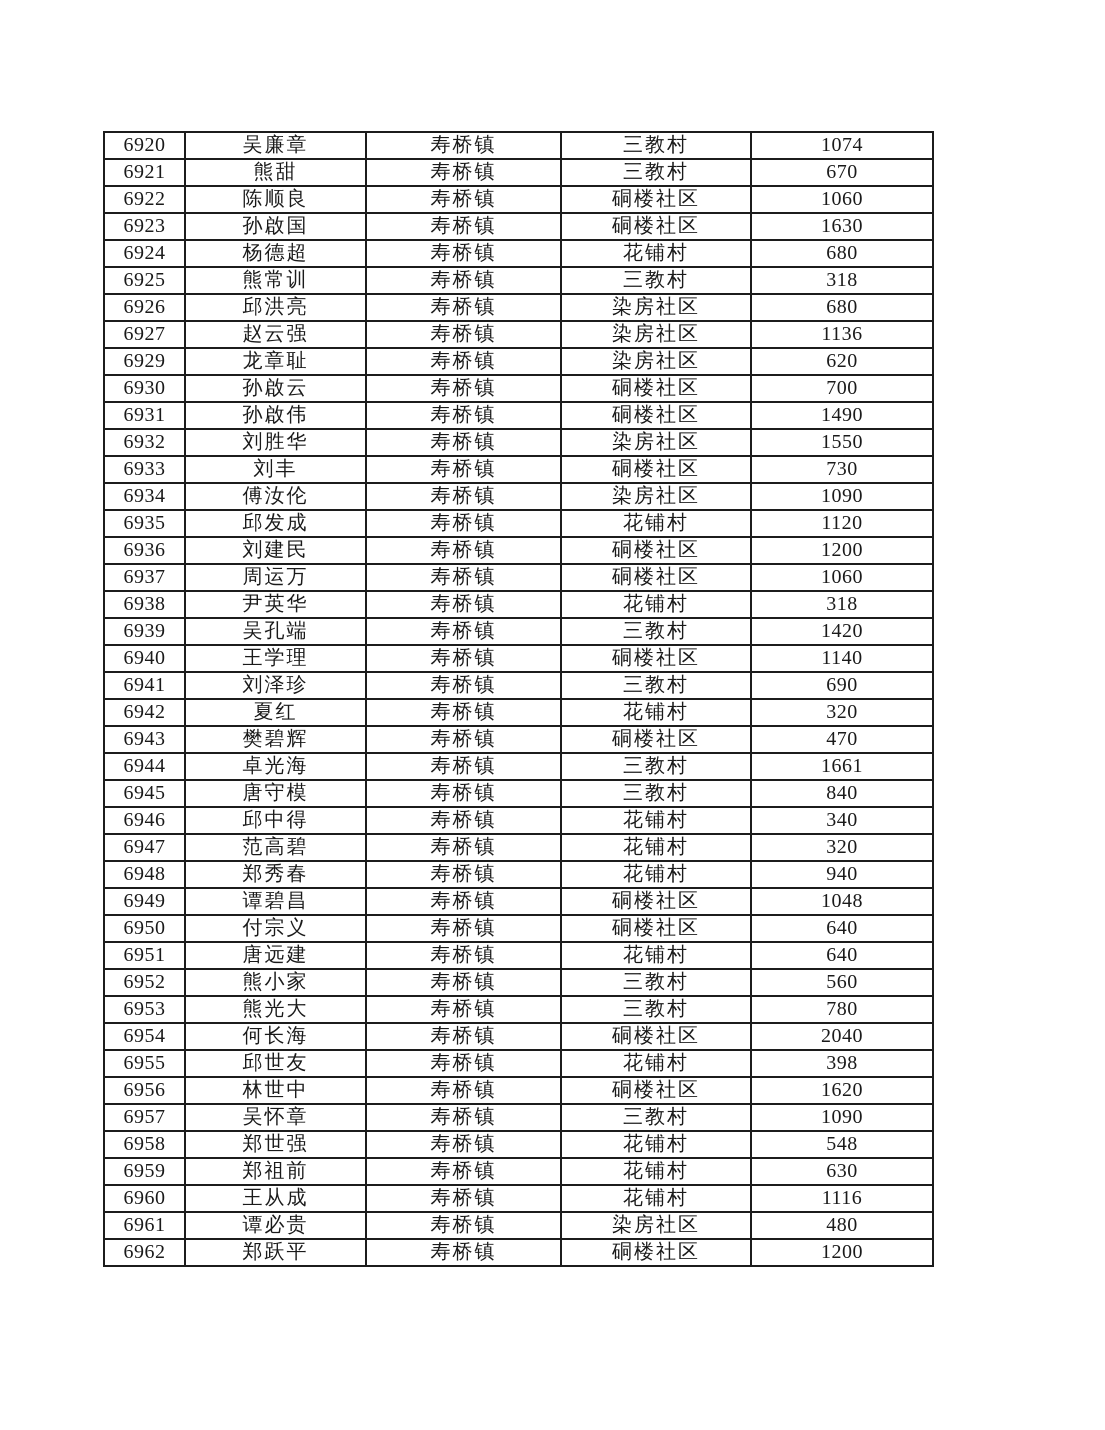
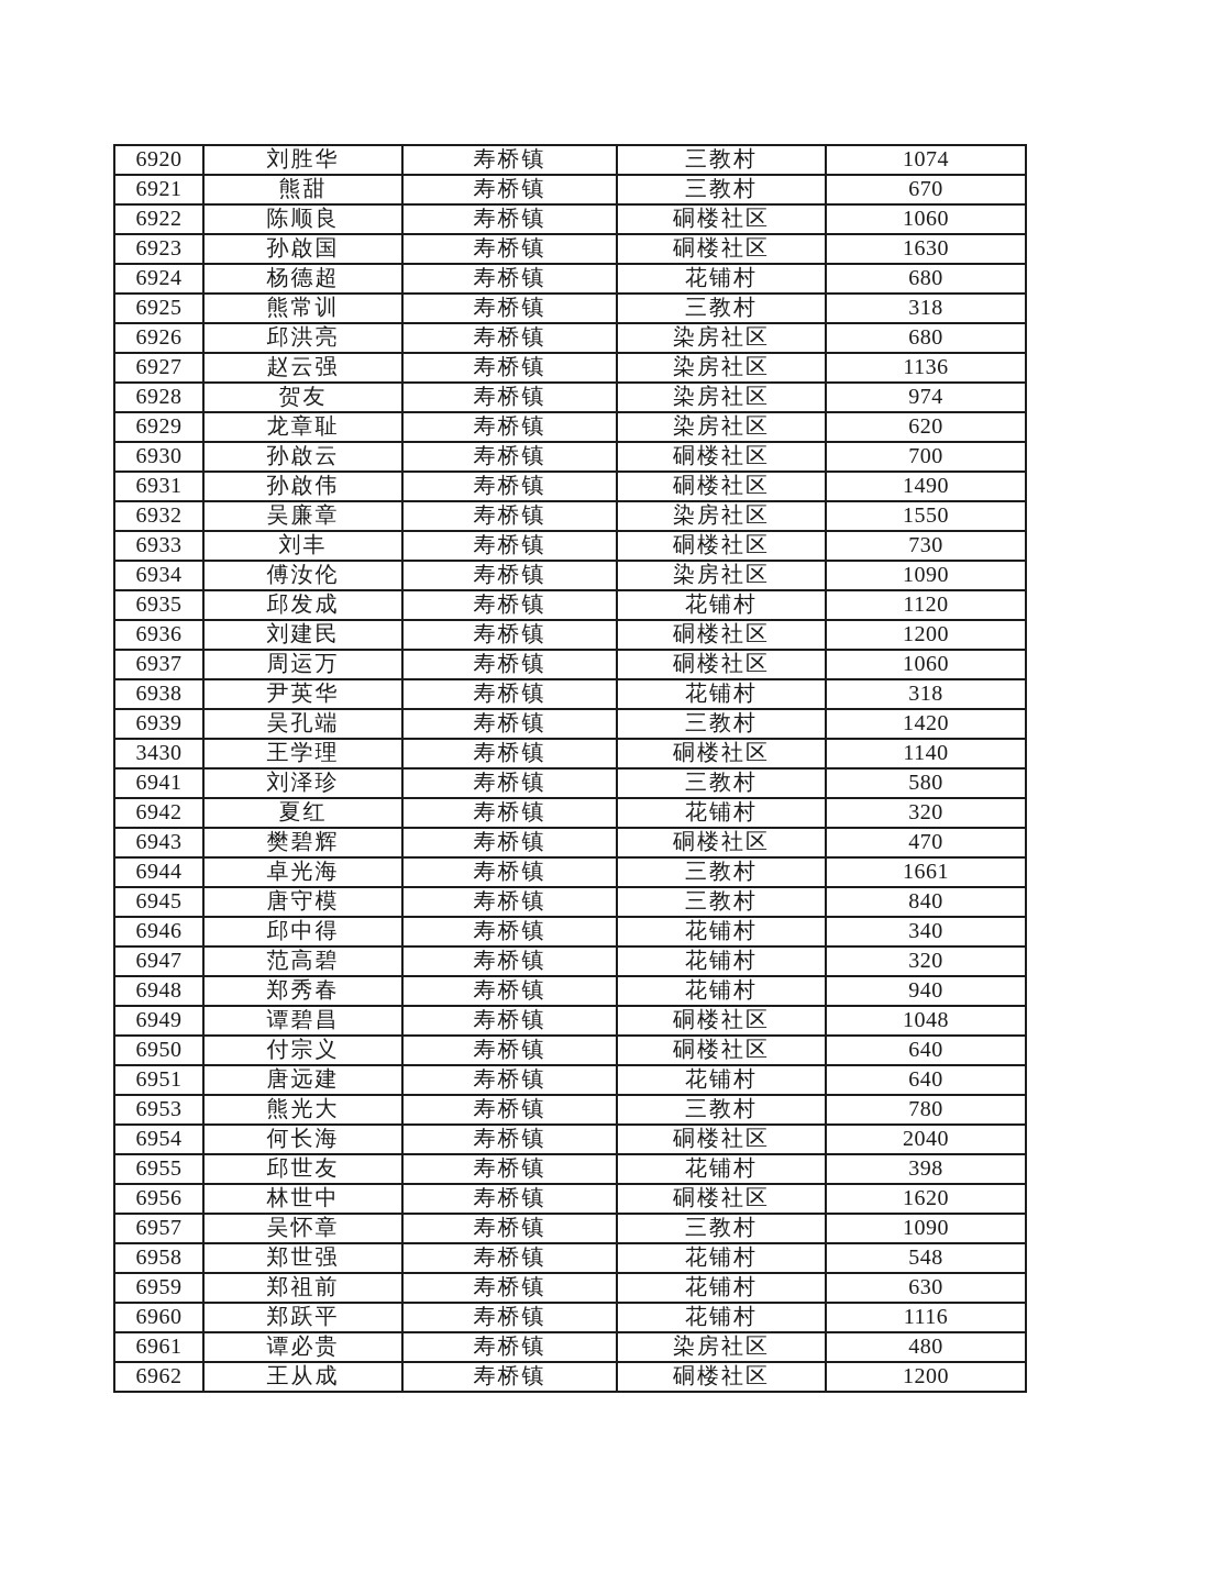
- 6920	吴廉章	寿桥镇	三教村	1074
+ 6920	刘胜华	寿桥镇	三教村	1074
  6921	熊甜	寿桥镇	三教村	670
  6922	陈顺良	寿桥镇	硐楼社区	1060
  6923	孙啟国	寿桥镇	硐楼社区	1630
  6924	杨德超	寿桥镇	花铺村	680
  6925	熊常训	寿桥镇	三教村	318
  6926	邱洪亮	寿桥镇	染房社区	680
  6927	赵云强	寿桥镇	染房社区	1136
+ 6928	贺友	寿桥镇	染房社区	974
  6929	龙章耻	寿桥镇	染房社区	620
  6930	孙啟云	寿桥镇	硐楼社区	700
  6931	孙啟伟	寿桥镇	硐楼社区	1490
- 6932	刘胜华	寿桥镇	染房社区	1550
+ 6932	吴廉章	寿桥镇	染房社区	1550
  6933	刘丰	寿桥镇	硐楼社区	730
  6934	傅汝伦	寿桥镇	染房社区	1090
  6935	邱发成	寿桥镇	花铺村	1120
  6936	刘建民	寿桥镇	硐楼社区	1200
  6937	周运万	寿桥镇	硐楼社区	1060
  6938	尹英华	寿桥镇	花铺村	318
  6939	吴孔端	寿桥镇	三教村	1420
- 6940	王学理	寿桥镇	硐楼社区	1140
+ 3430	王学理	寿桥镇	硐楼社区	1140
- 6941	刘泽珍	寿桥镇	三教村	690
+ 6941	刘泽珍	寿桥镇	三教村	580
  6942	夏红	寿桥镇	花铺村	320
  6943	樊碧辉	寿桥镇	硐楼社区	470
  6944	卓光海	寿桥镇	三教村	1661
  6945	唐守模	寿桥镇	三教村	840
  6946	邱中得	寿桥镇	花铺村	340
  6947	范高碧	寿桥镇	花铺村	320
  6948	郑秀春	寿桥镇	花铺村	940
  6949	谭碧昌	寿桥镇	硐楼社区	1048
  6950	付宗义	寿桥镇	硐楼社区	640
  6951	唐远建	寿桥镇	花铺村	640
- 6952	熊小家	寿桥镇	三教村	560
  6953	熊光大	寿桥镇	三教村	780
  6954	何长海	寿桥镇	硐楼社区	2040
  6955	邱世友	寿桥镇	花铺村	398
  6956	林世中	寿桥镇	硐楼社区	1620
  6957	吴怀章	寿桥镇	三教村	1090
  6958	郑世强	寿桥镇	花铺村	548
  6959	郑祖前	寿桥镇	花铺村	630
- 6960	王从成	寿桥镇	花铺村	1116
+ 6960	郑跃平	寿桥镇	花铺村	1116
  6961	谭必贵	寿桥镇	染房社区	480
- 6962	郑跃平	寿桥镇	硐楼社区	1200
+ 6962	王从成	寿桥镇	硐楼社区	1200
